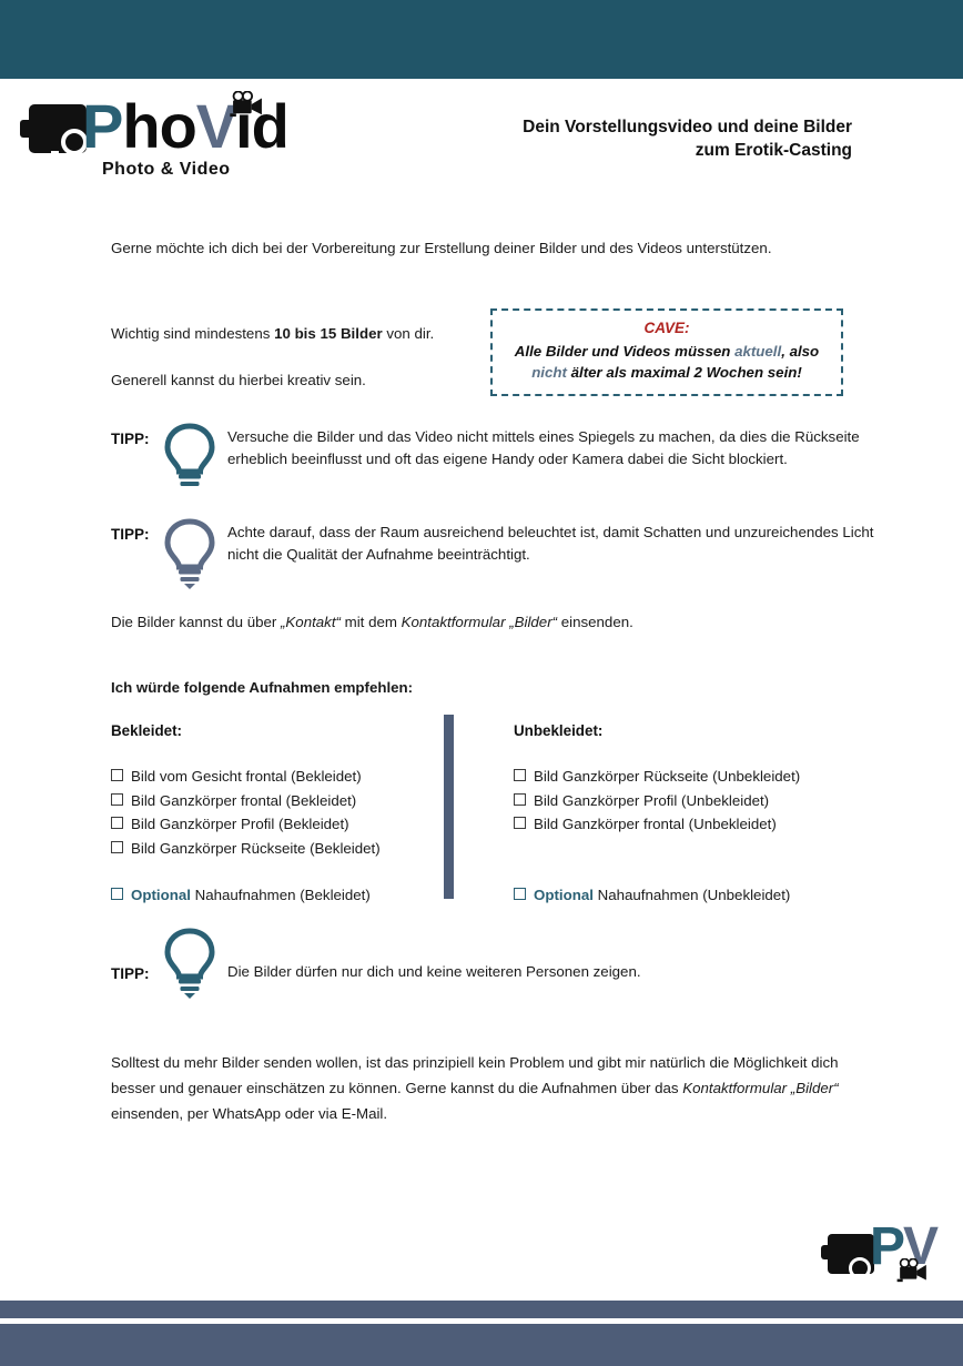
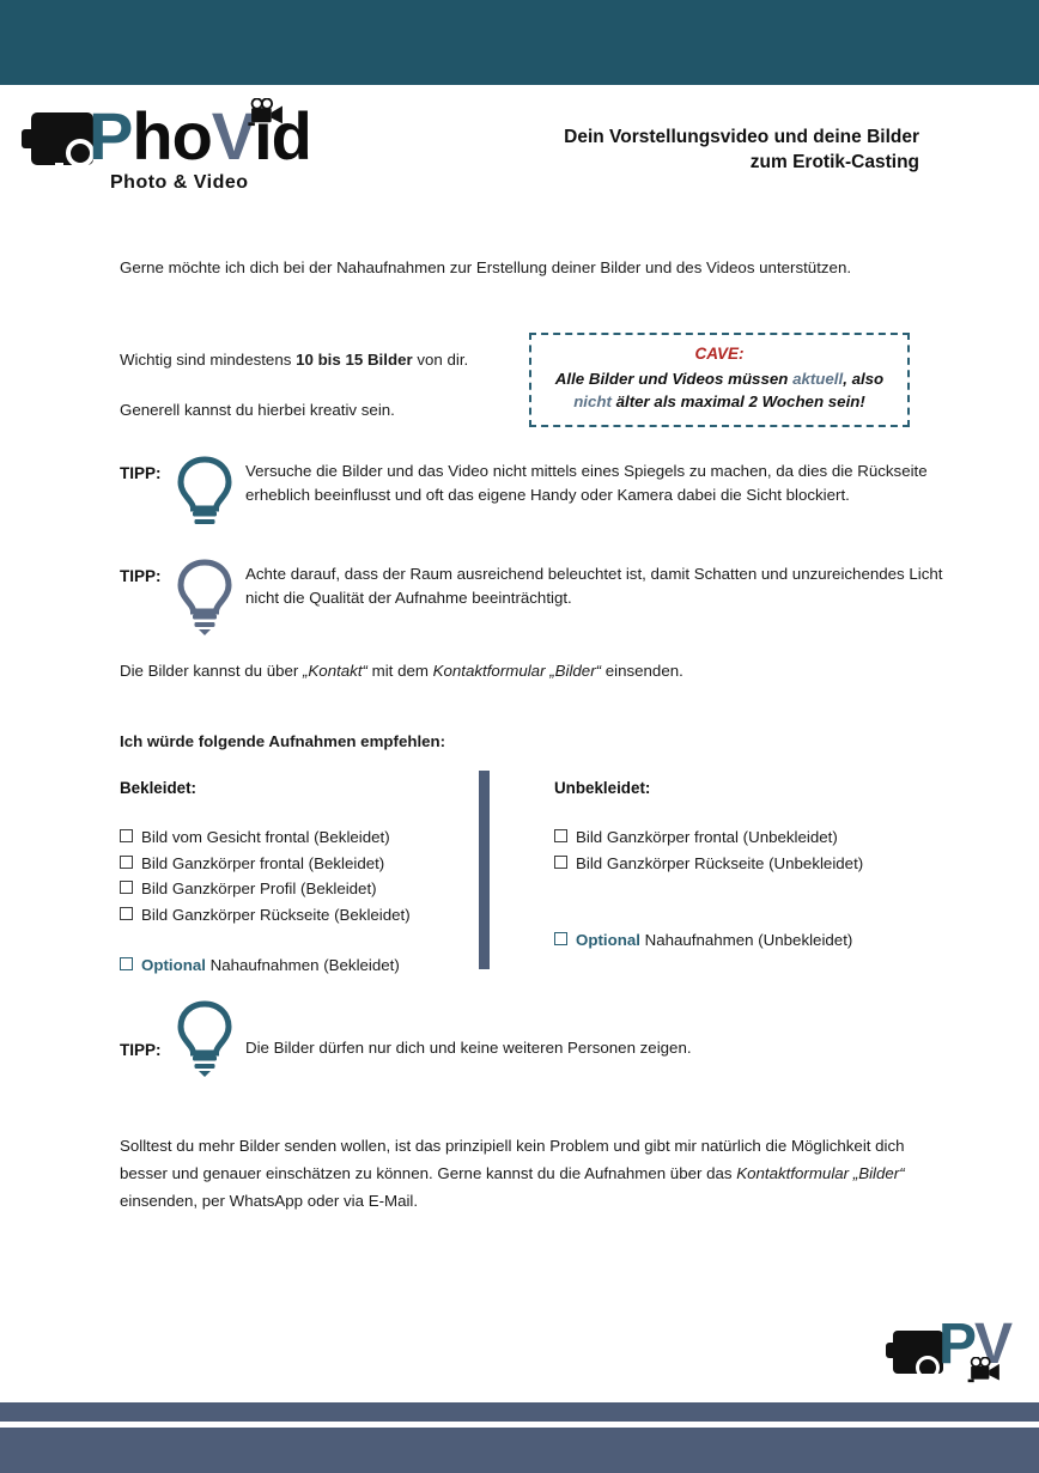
  PhoVid
  Photo & Video
  Dein Vorstellungsvideo und deine Bilder
  zum Erotik-Casting
- Gerne möchte ich dich bei der Vorbereitung zur Erstellung deiner Bilder und des Videos unterstützen.
+ Gerne möchte ich dich bei der Nahaufnahmen zur Erstellung deiner Bilder und des Videos unterstützen.
  Wichtig sind mindestens 10 bis 15 Bilder von dir.
  Generell kannst du hierbei kreativ sein.
  CAVE:
  Alle Bilder und Videos müssen aktuell, also
  nicht älter als maximal 2 Wochen sein!
  TIPP:
  Versuche die Bilder und das Video nicht mittels eines Spiegels zu machen, da dies die Rückseite erheblich beeinflusst und oft das eigene Handy oder Kamera dabei die Sicht blockiert.
  TIPP:
  Achte darauf, dass der Raum ausreichend beleuchtet ist, damit Schatten und unzureichendes Licht nicht die Qualität der Aufnahme beeinträchtigt.
  Die Bilder kannst du über „Kontakt“ mit dem Kontaktformular „Bilder“ einsenden.
  Ich würde folgende Aufnahmen empfehlen:
  Bekleidet:
  Bild vom Gesicht frontal (Bekleidet)
  Bild Ganzkörper frontal (Bekleidet)
  Bild Ganzkörper Profil (Bekleidet)
  Bild Ganzkörper Rückseite (Bekleidet)
  Optional Nahaufnahmen (Bekleidet)
  Unbekleidet:
- Bild Ganzkörper Rückseite (Unbekleidet)
+ Bild Ganzkörper frontal (Unbekleidet)
- Bild Ganzkörper Profil (Unbekleidet)
- Bild Ganzkörper frontal (Unbekleidet)
+ Bild Ganzkörper Rückseite (Unbekleidet)
  Optional Nahaufnahmen (Unbekleidet)
  TIPP:
  Die Bilder dürfen nur dich und keine weiteren Personen zeigen.
  Solltest du mehr Bilder senden wollen, ist das prinzipiell kein Problem und gibt mir natürlich die Möglichkeit dich besser und genauer einschätzen zu können. Gerne kannst du die Aufnahmen über das Kontaktformular „Bilder“ einsenden, per WhatsApp oder via E-Mail.
  PV
